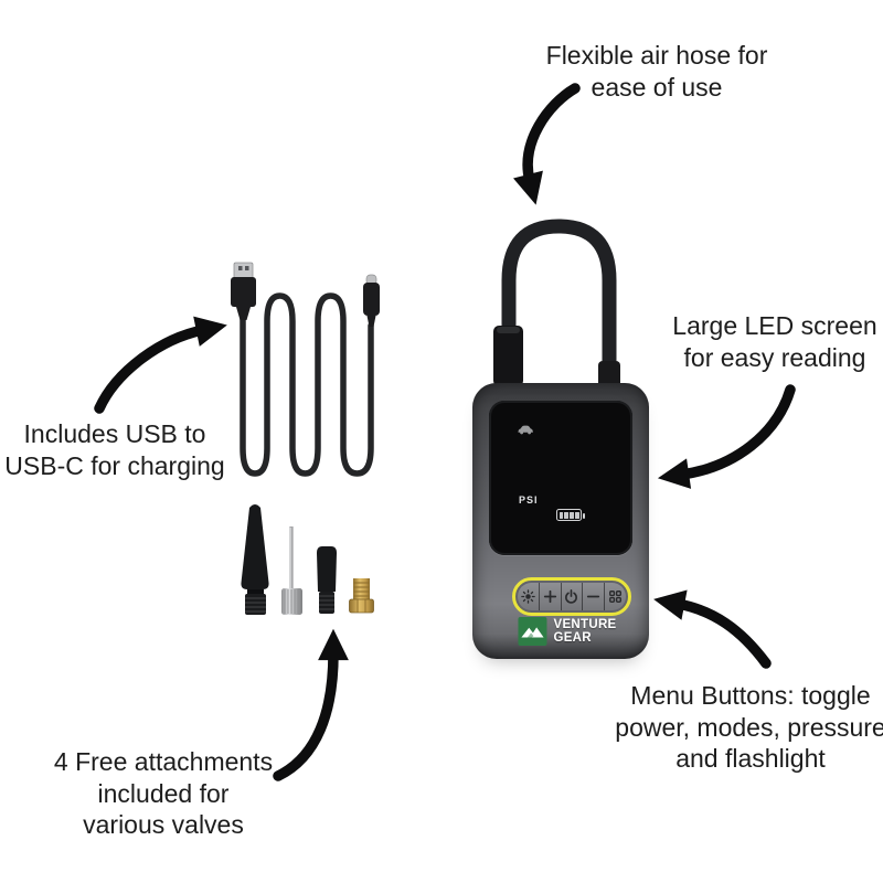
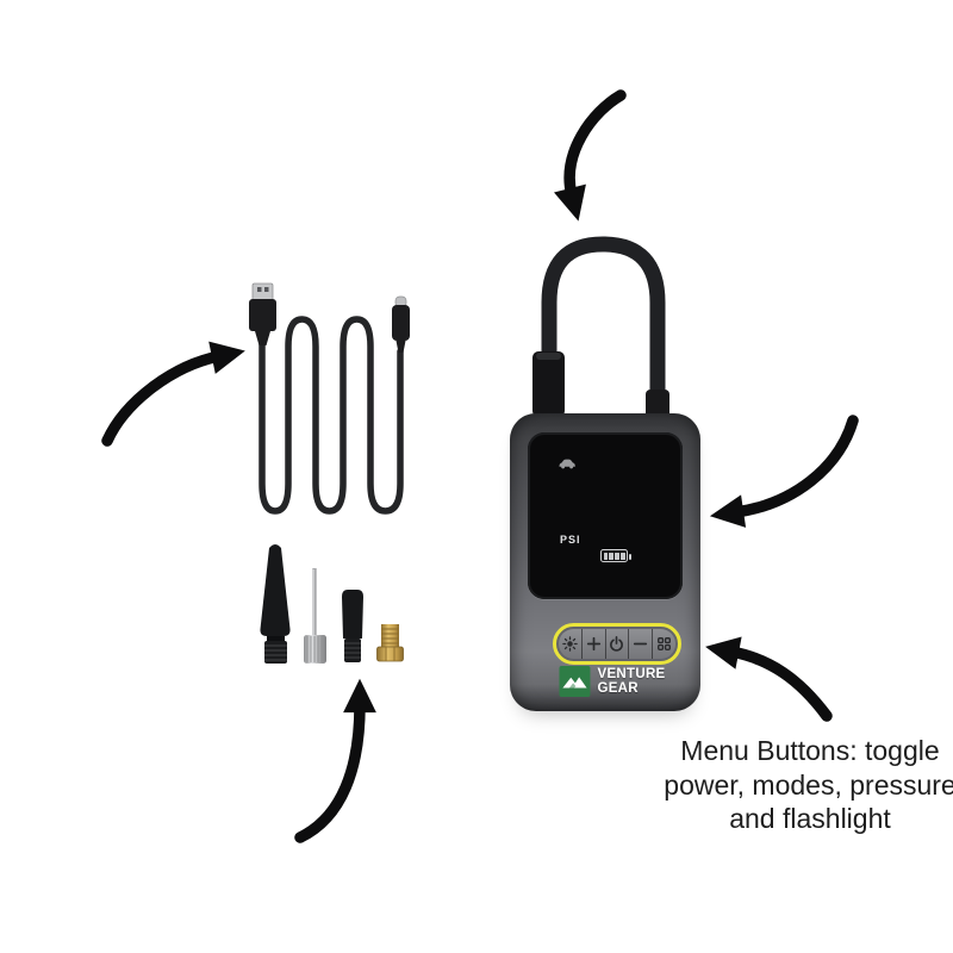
- Flexible air hose for
- ease of use
- Large LED screen
- for easy reading
- Includes USB to
- USB-C for charging
- 4 Free attachments
- included for
- various valves
  Menu Buttons: toggle
  power, modes, pressure
  and flashlight
  PSI
  VENTURE
  GEAR
